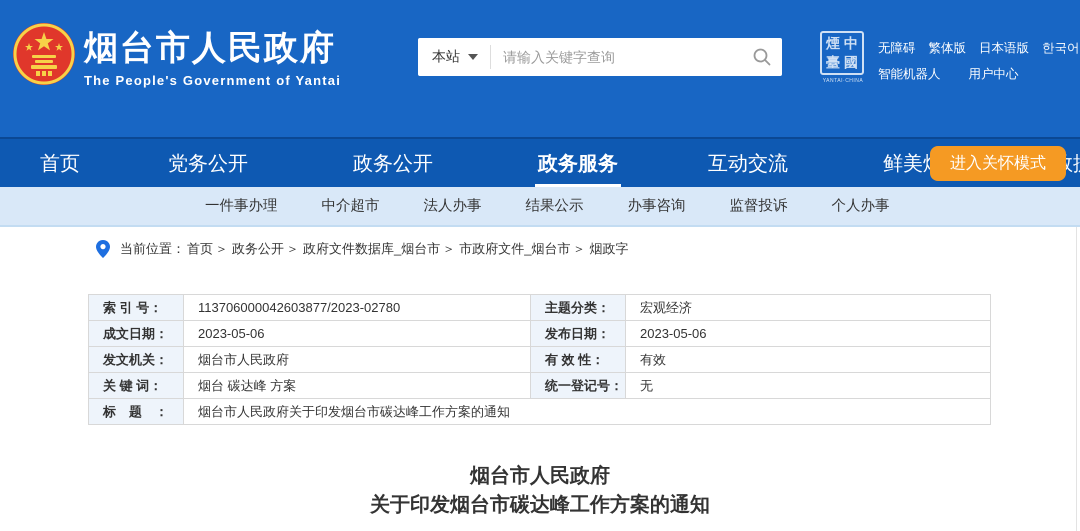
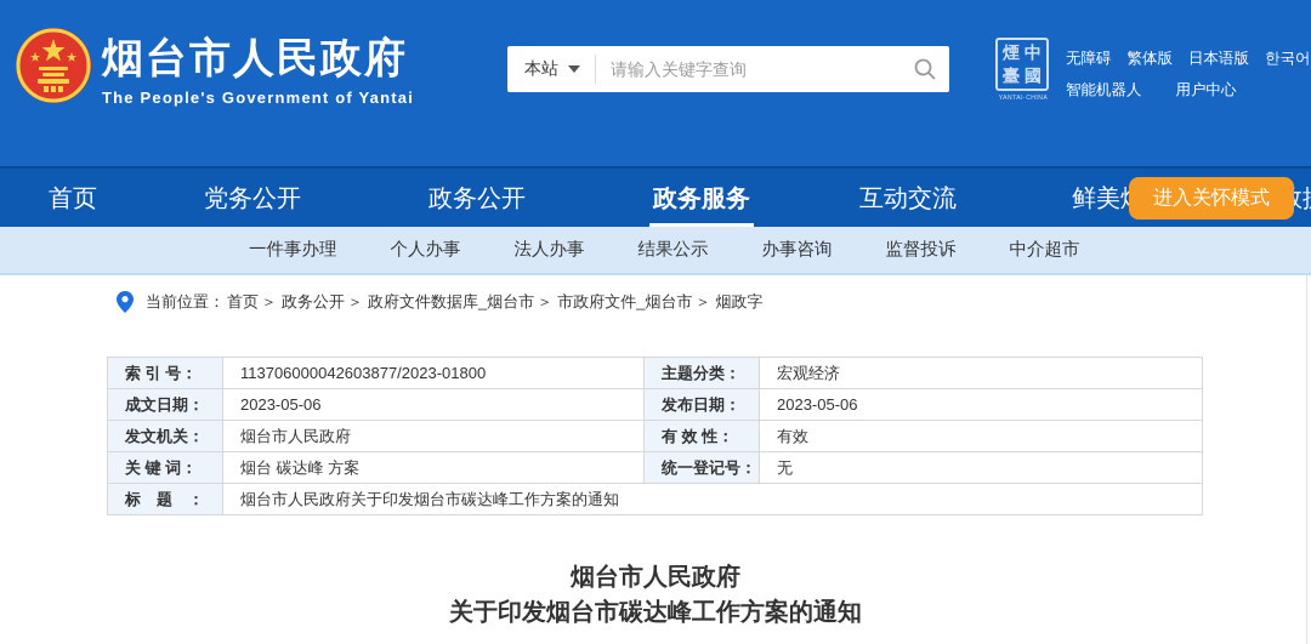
  烟台市人民政府
  The People's Government of Yantai
  本站
  请输入关键字查询
  煙
  中
  臺
  國
  无障碍
  繁体版
  日本语版
  한국어
  智能机器人
  用户中心
  首页
  党务公开
  政务公开
  政务服务
  互动交流
  进入关怀模式
  一件事办理
- 中介超市
+ 个人办事
  法人办事
  结果公示
  办事咨询
  监督投诉
- 个人办事
+ 中介超市
  当前位置：
  首页
  政务公开
  政府文件数据库_烟台市
  市政府文件_烟台市
  烟政字
- 索 引 号：	113706000042603877/2023-02780	主题分类：	宏观经济
+ 索 引 号：	113706000042603877/2023-01800	主题分类：	宏观经济
  成文日期：	2023-05-06	发布日期：	2023-05-06
  发文机关：	烟台市人民政府	有 效 性：	有效
  关 键 词：	烟台 碳达峰 方案	统一登记号：	无
  标 题 ：	烟台市人民政府关于印发烟台市碳达峰工作方案的通知
  烟台市人民政府
  关于印发烟台市碳达峰工作方案的通知
